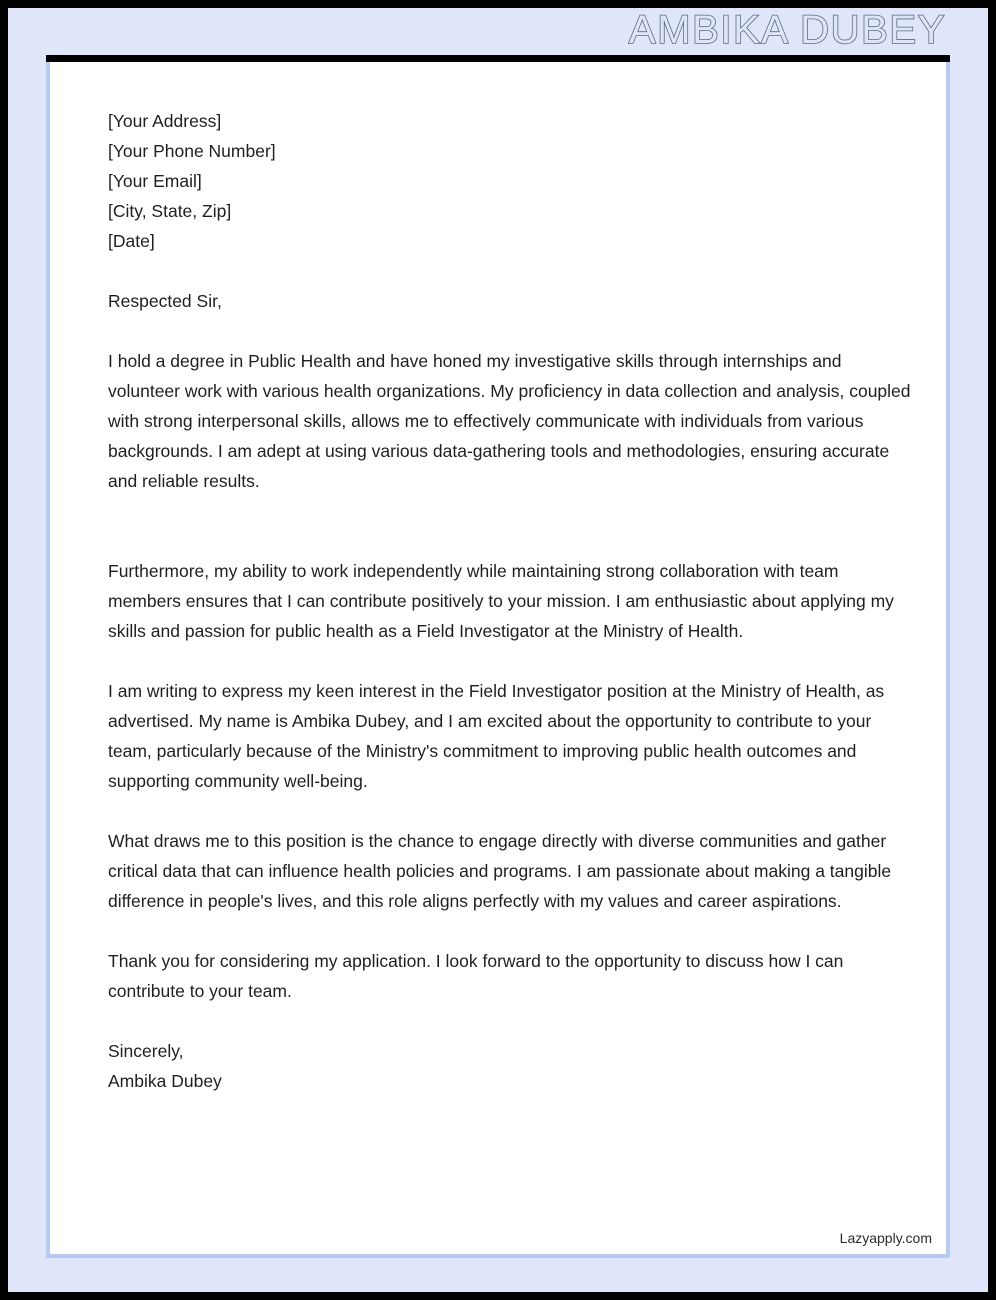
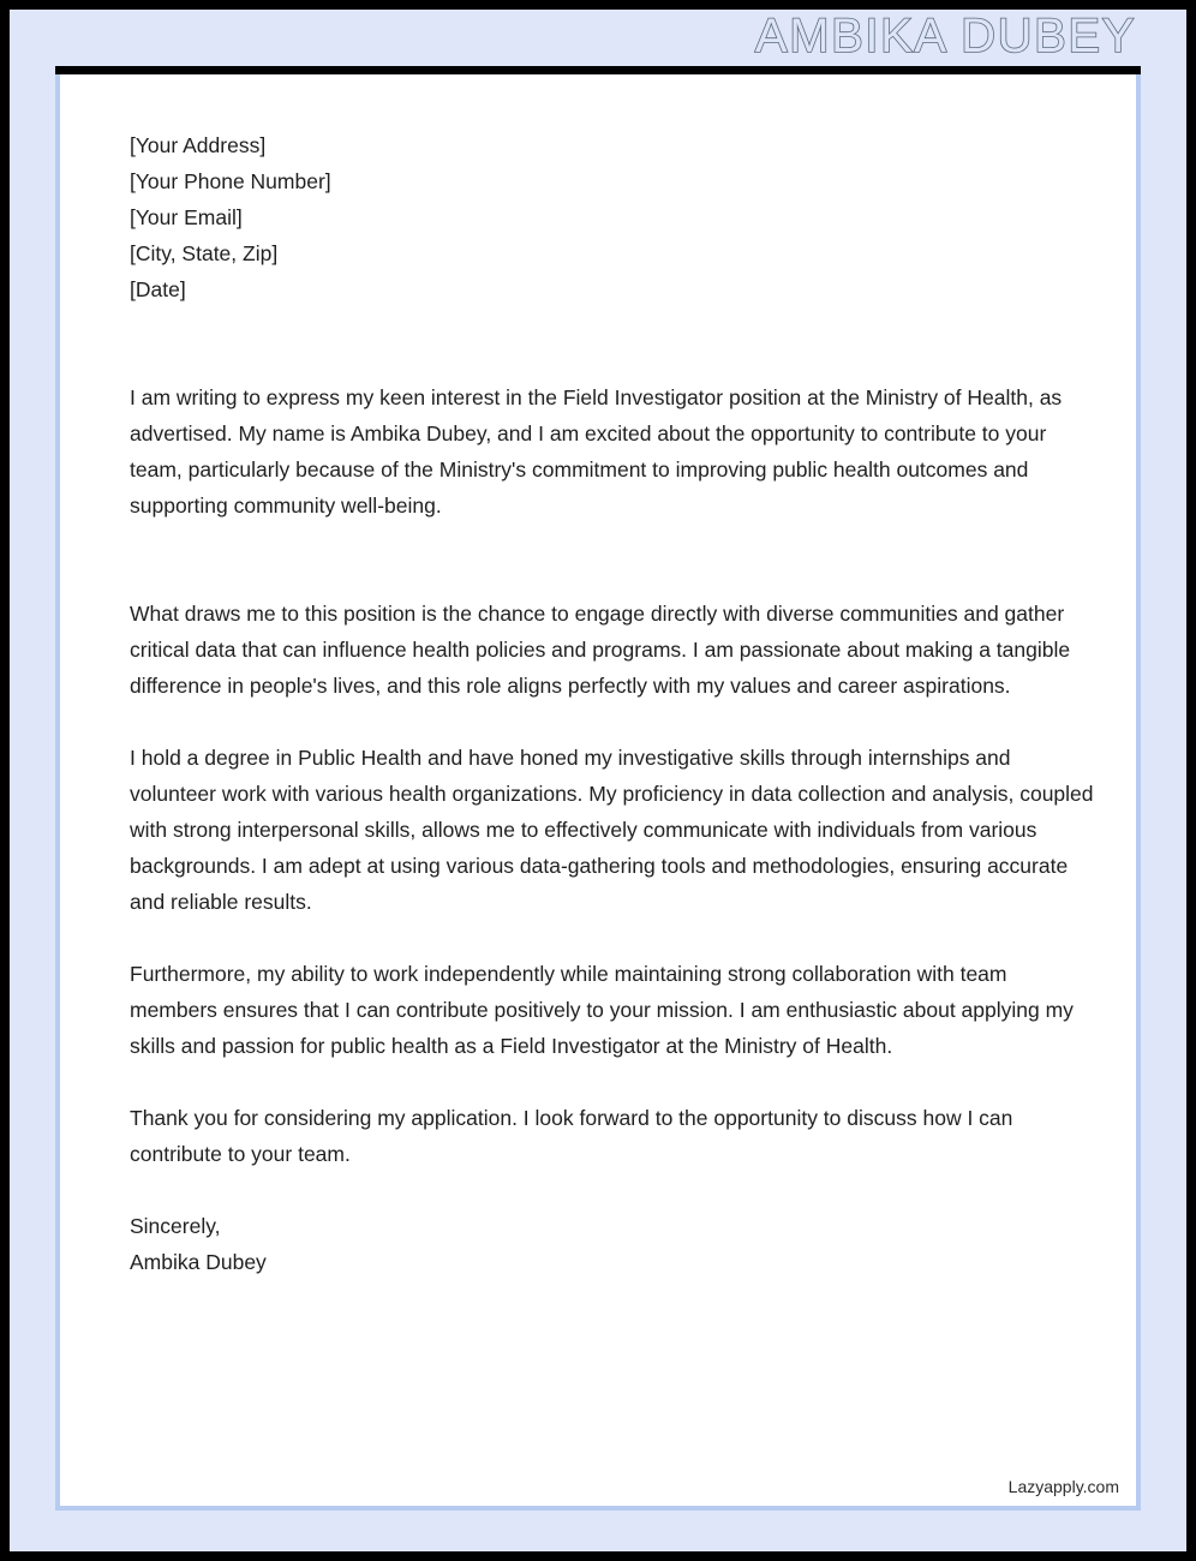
  AMBIKA DUBEY
  [Your Address]
  [Your Phone Number]
  [Your Email]
  [City, State, Zip]
  [Date]
- Respected Sir,
- I hold a degree in Public Health and have honed my investigative skills through internships and volunteer work with various health organizations. My proficiency in data collection and analysis, coupled with strong interpersonal skills, allows me to effectively communicate with individuals from various backgrounds. I am adept at using various data-gathering tools and methodologies, ensuring accurate and reliable results.
+ I am writing to express my keen interest in the Field Investigator position at the Ministry of Health, as advertised. My name is Ambika Dubey, and I am excited about the opportunity to contribute to your team, particularly because of the Ministry's commitment to improving public health outcomes and supporting community well-being.
- Furthermore, my ability to work independently while maintaining strong collaboration with team members ensures that I can contribute positively to your mission. I am enthusiastic about applying my skills and passion for public health as a Field Investigator at the Ministry of Health.
+ What draws me to this position is the chance to engage directly with diverse communities and gather critical data that can influence health policies and programs. I am passionate about making a tangible difference in people's lives, and this role aligns perfectly with my values and career aspirations.
- I am writing to express my keen interest in the Field Investigator position at the Ministry of Health, as advertised. My name is Ambika Dubey, and I am excited about the opportunity to contribute to your team, particularly because of the Ministry's commitment to improving public health outcomes and supporting community well-being.
+ I hold a degree in Public Health and have honed my investigative skills through internships and volunteer work with various health organizations. My proficiency in data collection and analysis, coupled with strong interpersonal skills, allows me to effectively communicate with individuals from various backgrounds. I am adept at using various data-gathering tools and methodologies, ensuring accurate and reliable results.
- What draws me to this position is the chance to engage directly with diverse communities and gather critical data that can influence health policies and programs. I am passionate about making a tangible difference in people's lives, and this role aligns perfectly with my values and career aspirations.
+ Furthermore, my ability to work independently while maintaining strong collaboration with team members ensures that I can contribute positively to your mission. I am enthusiastic about applying my skills and passion for public health as a Field Investigator at the Ministry of Health.
  Thank you for considering my application. I look forward to the opportunity to discuss how I can contribute to your team.
  Sincerely,
  Ambika Dubey
  Lazyapply.com
